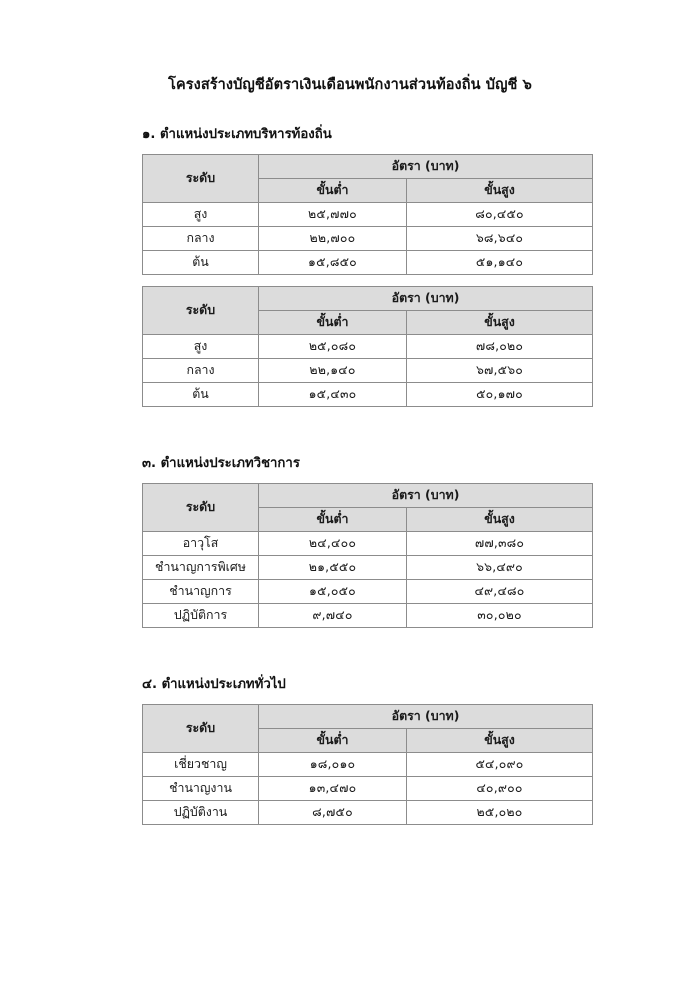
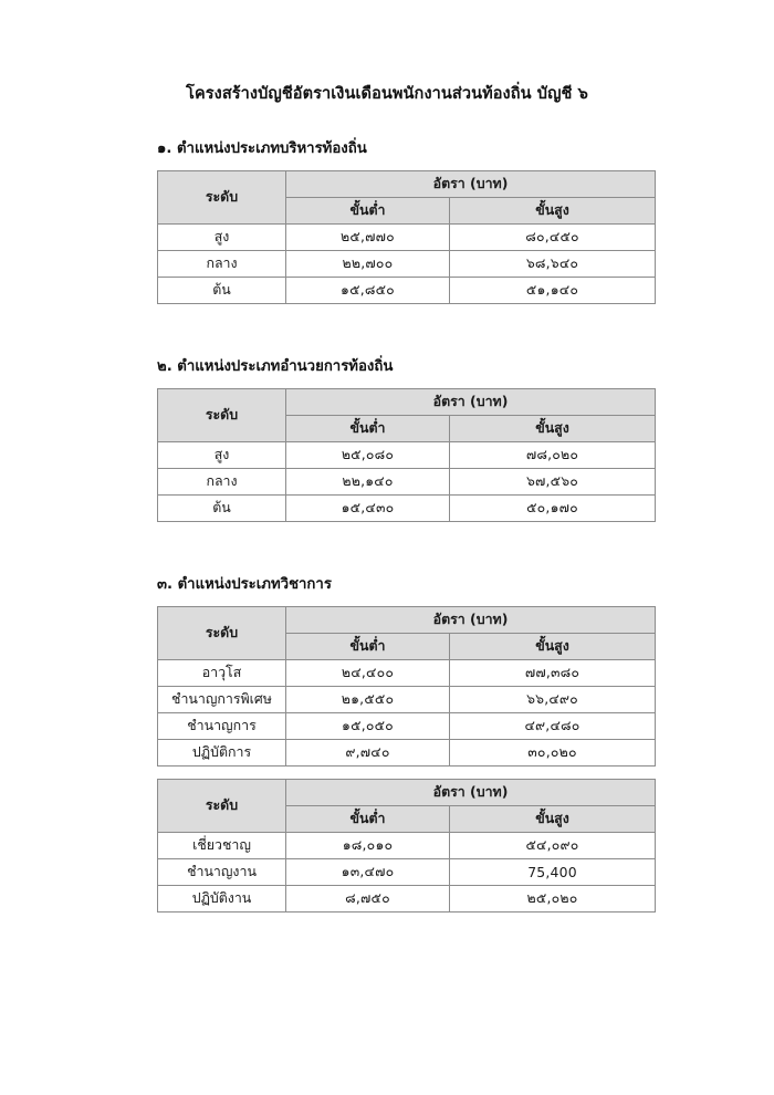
  โครงสร้างบัญชีอัตราเงินเดือนพนักงานส่วนท้องถิ่น บัญชี ๖
  ๑. ตำแหน่งประเภทบริหารท้องถิ่น
  ระดับ	อัตรา (บาท)
  ขั้นต่ำ	ขั้นสูง
  สูง	๒๕,๗๗๐	๘๐,๔๕๐
  กลาง	๒๒,๗๐๐	๖๘,๖๔๐
  ต้น	๑๕,๘๕๐	๕๑,๑๔๐
+ ๒. ตำแหน่งประเภทอำนวยการท้องถิ่น
  ระดับ	อัตรา (บาท)
  ขั้นต่ำ	ขั้นสูง
  สูง	๒๕,๐๘๐	๗๘,๐๒๐
  กลาง	๒๒,๑๔๐	๖๗,๕๖๐
  ต้น	๑๕,๔๓๐	๕๐,๑๗๐
  ๓. ตำแหน่งประเภทวิชาการ
  ระดับ	อัตรา (บาท)
  ขั้นต่ำ	ขั้นสูง
  อาวุโส	๒๔,๔๐๐	๗๗,๓๘๐
  ชำนาญการพิเศษ	๒๑,๕๕๐	๖๖,๔๙๐
  ชำนาญการ	๑๕,๐๕๐	๔๙,๔๘๐
  ปฏิบัติการ	๙,๗๔๐	๓๐,๐๒๐
- ๔. ตำแหน่งประเภททั่วไป
  ระดับ	อัตรา (บาท)
  ขั้นต่ำ	ขั้นสูง
  เชี่ยวชาญ	๑๘,๐๑๐	๕๔,๐๙๐
- ชำนาญงาน	๑๓,๔๗๐	๔๐,๙๐๐
+ ชำนาญงาน	๑๓,๔๗๐	75,400
  ปฏิบัติงาน	๘,๗๕๐	๒๕,๐๒๐
